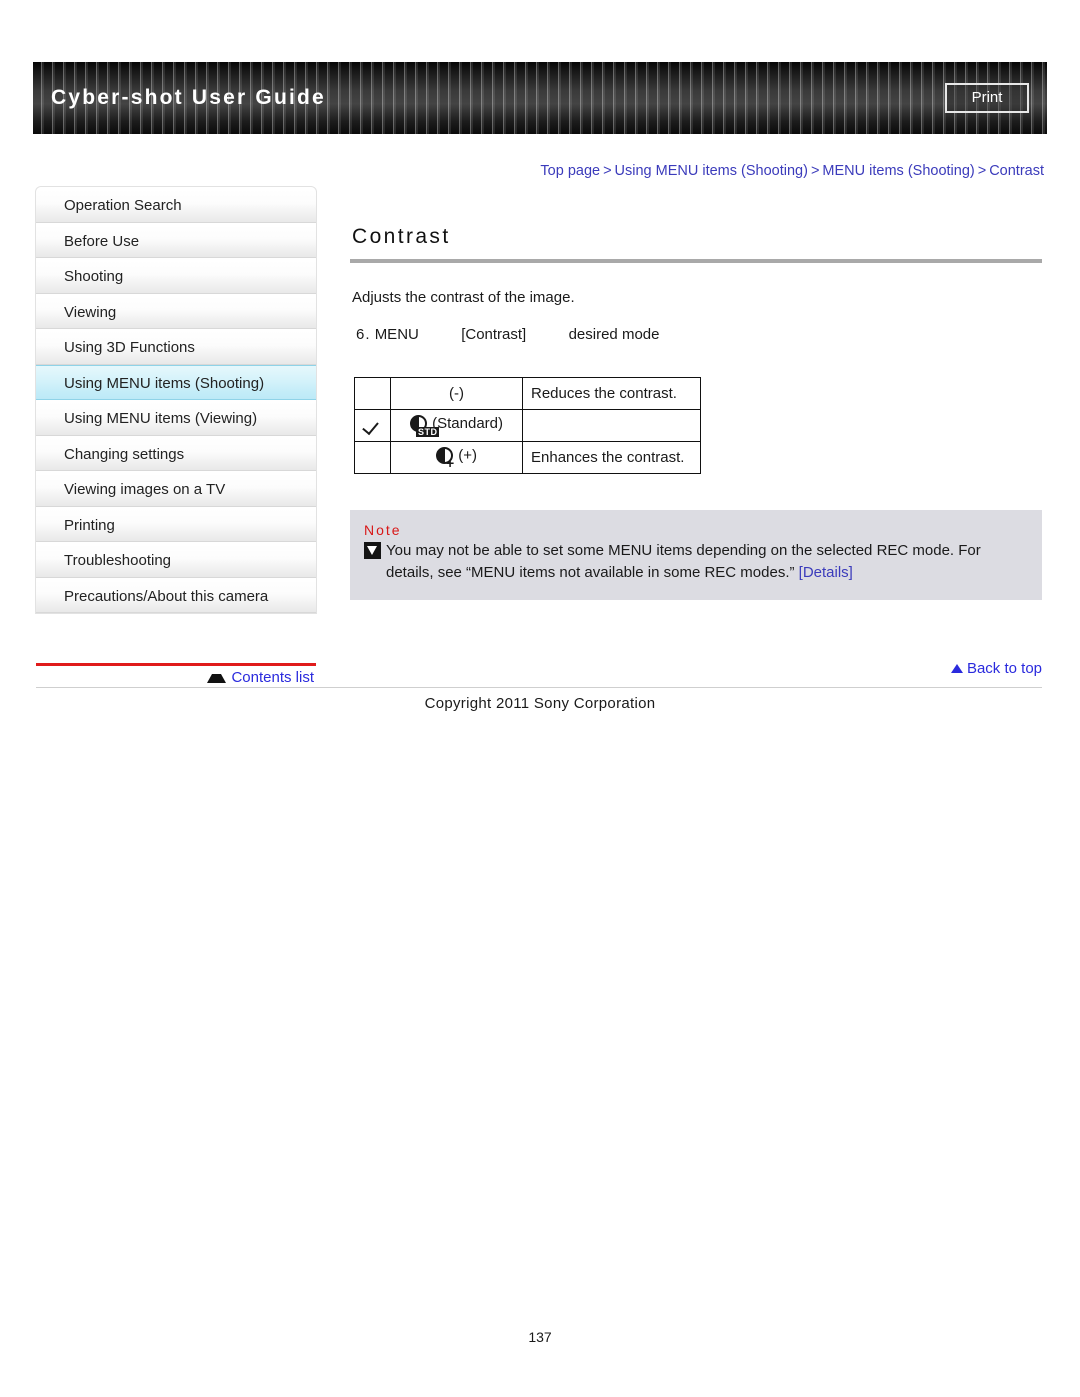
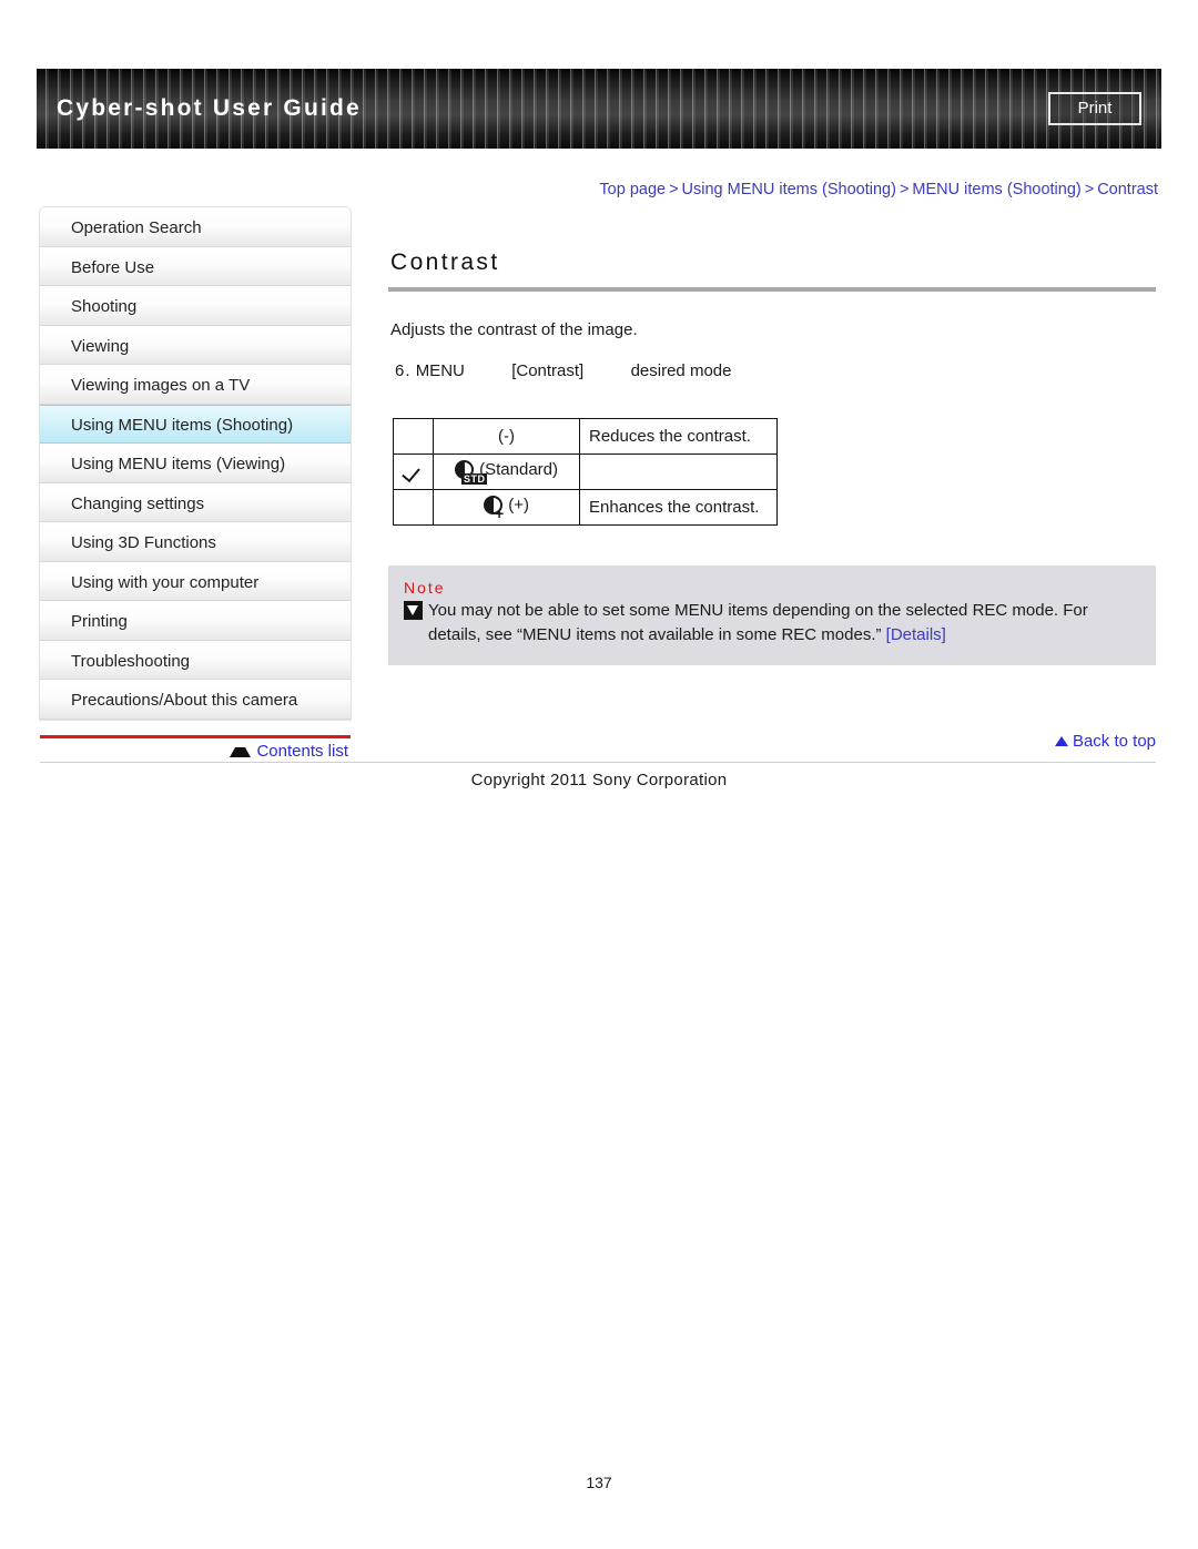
  Cyber-shot User Guide
  Print
  Top page > Using MENU items (Shooting) > MENU items (Shooting) > Contrast
  Operation Search
  Before Use
  Shooting
  Viewing
- Using 3D Functions
+ Viewing images on a TV
  Using MENU items (Shooting)
  Using MENU items (Viewing)
  Changing settings
- Viewing images on a TV
+ Using 3D Functions
+ Using with your computer
  Printing
  Troubleshooting
  Precautions/About this camera
  Contents list
  Contrast
  Adjusts the contrast of the image.
  6. MENU [Contrast] desired mode
  	(-)	Reduces the contrast.
  	STD (Standard)
  	+ (+)	Enhances the contrast.
  Note
  You may not be able to set some MENU items depending on the selected REC mode. For details, see “MENU items not available in some REC modes.” [Details]
  Back to top
  Copyright 2011 Sony Corporation
  137
